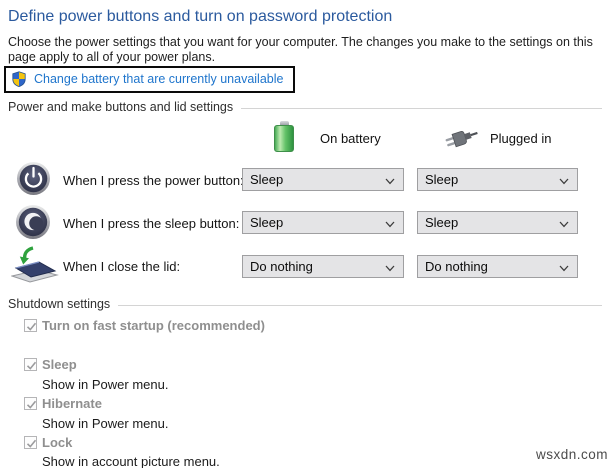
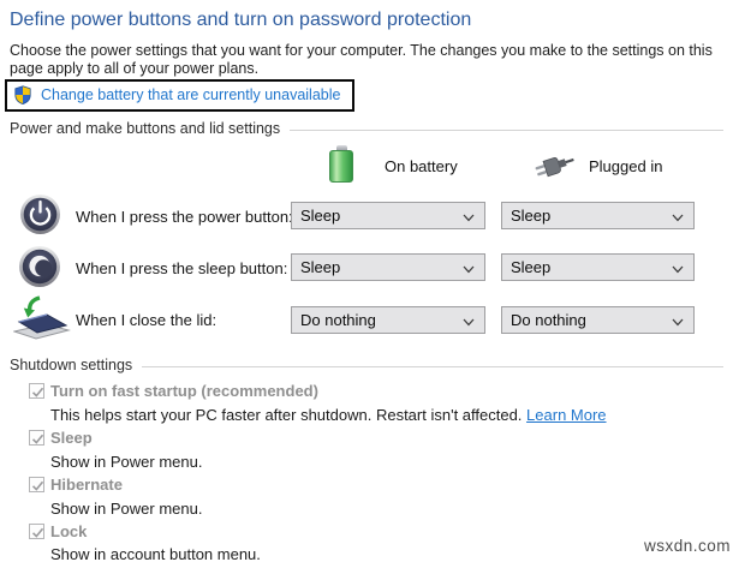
  Define power buttons and turn on password protection
  Choose the power settings that you want for your computer. The changes you make to the settings on this
  page apply to all of your power plans.
  Change battery that are currently unavailable
  Power and make buttons and lid settings
  On battery
  Plugged in
  When I press the power button
  Sleep
  Sleep
  When I press the sleep button:
  Sleep
  Sleep
  When I close the lid:
  Do nothing
  Do nothing
  Shutdown settings
  Turn on fast startup (recommended)
+ This helps start your PC faster after shutdown. Restart isn't affected. Learn More
  Sleep
  Show in Power menu.
  Hibernate
  Show in Power menu.
  Lock
- Show in account picture menu.
+ Show in account button menu.
  wsxdn.com
